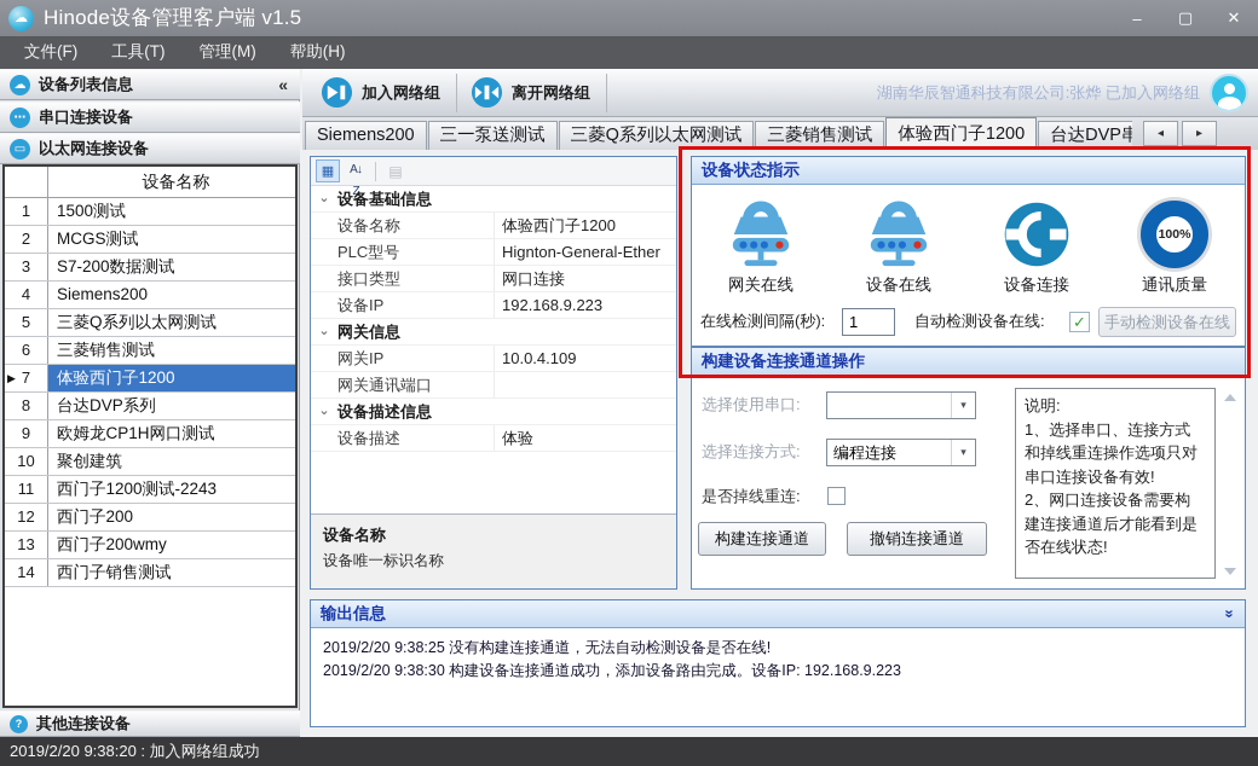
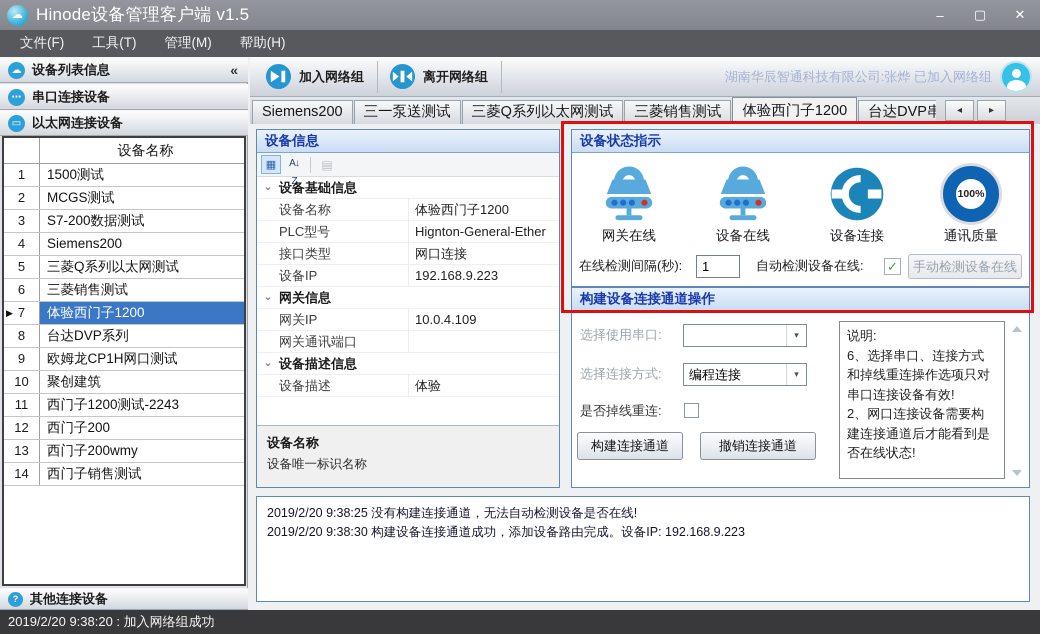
  ☁
  Hinode设备管理客户端 v1.5
  –
  ▢
  ✕
  文件(F)
  工具(T)
  管理(M)
  帮助(H)
  ☁
  设备列表信息
  «
  ⋯
  串口连接设备
  ▭
  以太网连接设备
  设备名称
  1
  1500测试
  2
  MCGS测试
  3
  S7-200数据测试
  4
  Siemens200
  5
  三菱Q系列以太网测试
  6
  三菱销售测试
  ▶
  7
  体验西门子1200
  8
  台达DVP系列
  9
  欧姆龙CP1H网口测试
  10
  聚创建筑
  11
  西门子1200测试-2243
  12
  西门子200
  13
  西门子200wmy
  14
  西门子销售测试
  ?
  其他连接设备
  加入网络组
  离开网络组
  湖南华辰智通科技有限公司:张烨 已加入网络组
  Siemens200
  三一泵送测试
  三菱Q系列以太网测试
  三菱销售测试
  体验西门子1200
  ◂
  ▸
+ 设备信息
  ▦
  A↓
  Z
  ▤
  ⌄
  设备基础信息
  设备名称
  体验西门子1200
  PLC型号
  Hignton-General-Ether
  接口类型
  网口连接
  设备IP
  192.168.9.223
  ⌄
  网关信息
  网关IP
  10.0.4.109
  网关通讯端口
  ⌄
  设备描述信息
  设备描述
  体验
  设备名称
  设备唯一标识名称
  设备状态指示
  网关在线
  设备在线
  设备连接
  100%
  通讯质量
  在线检测间隔(秒):
  1
  自动检测设备在线:
  ✓
  手动检测设备在线
  构建设备连接通道操作
  选择使用串口:
  ▾
  选择连接方式:
  编程连接
  ▾
  是否掉线重连:
  构建连接通道
  撤销连接通道
  说明:
- 1、选择串口、连接方式和掉线重连操作选项只对串口连接设备有效!
+ 6、选择串口、连接方式和掉线重连操作选项只对串口连接设备有效!
  2、网口连接设备需要构建连接通道后才能看到是否在线状态!
- 输出信息
  2019/2/20 9:38:25 没有构建连接通道，无法自动检测设备是否在线!
  2019/2/20 9:38:30 构建设备连接通道成功，添加设备路由完成。设备IP: 192.168.9.223
  2019/2/20 9:38:20 : 加入网络组成功
